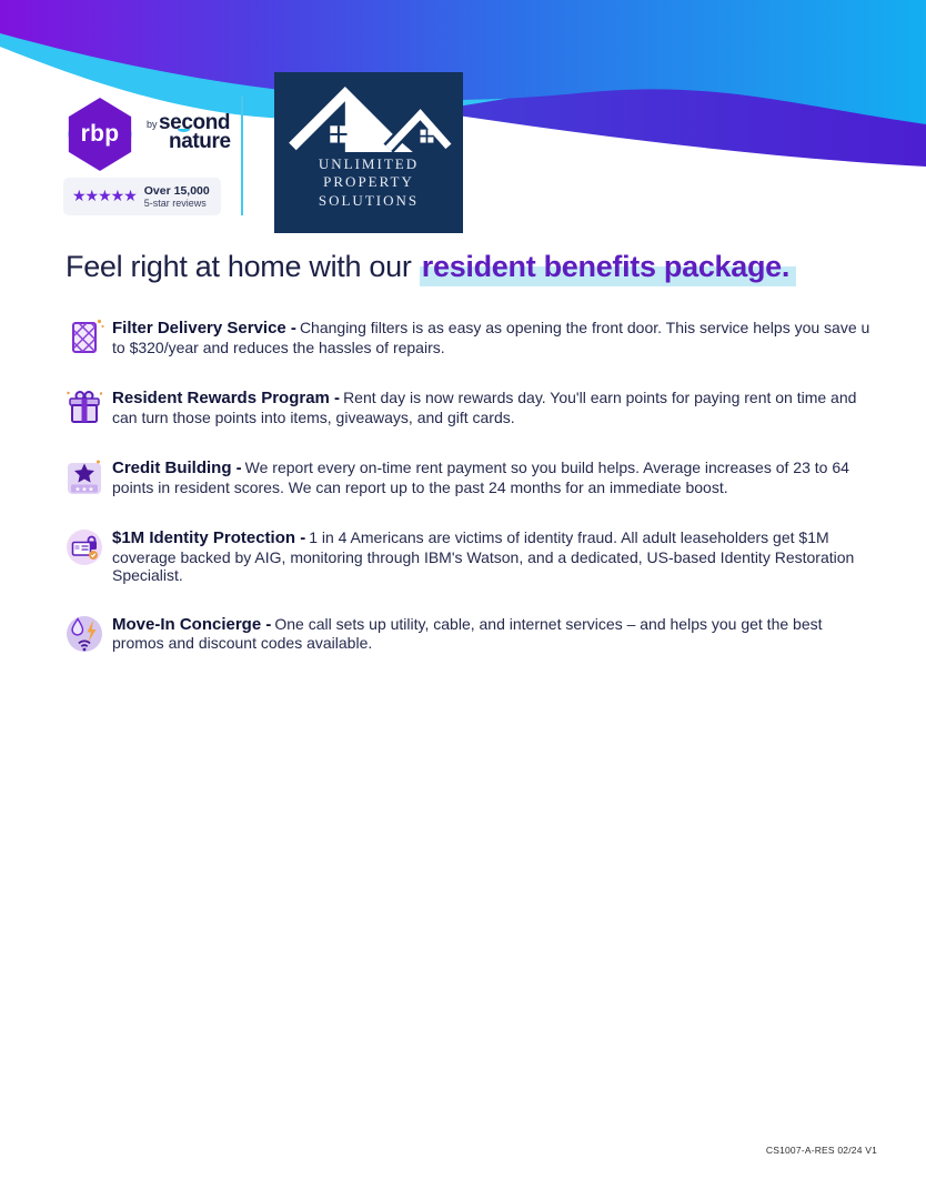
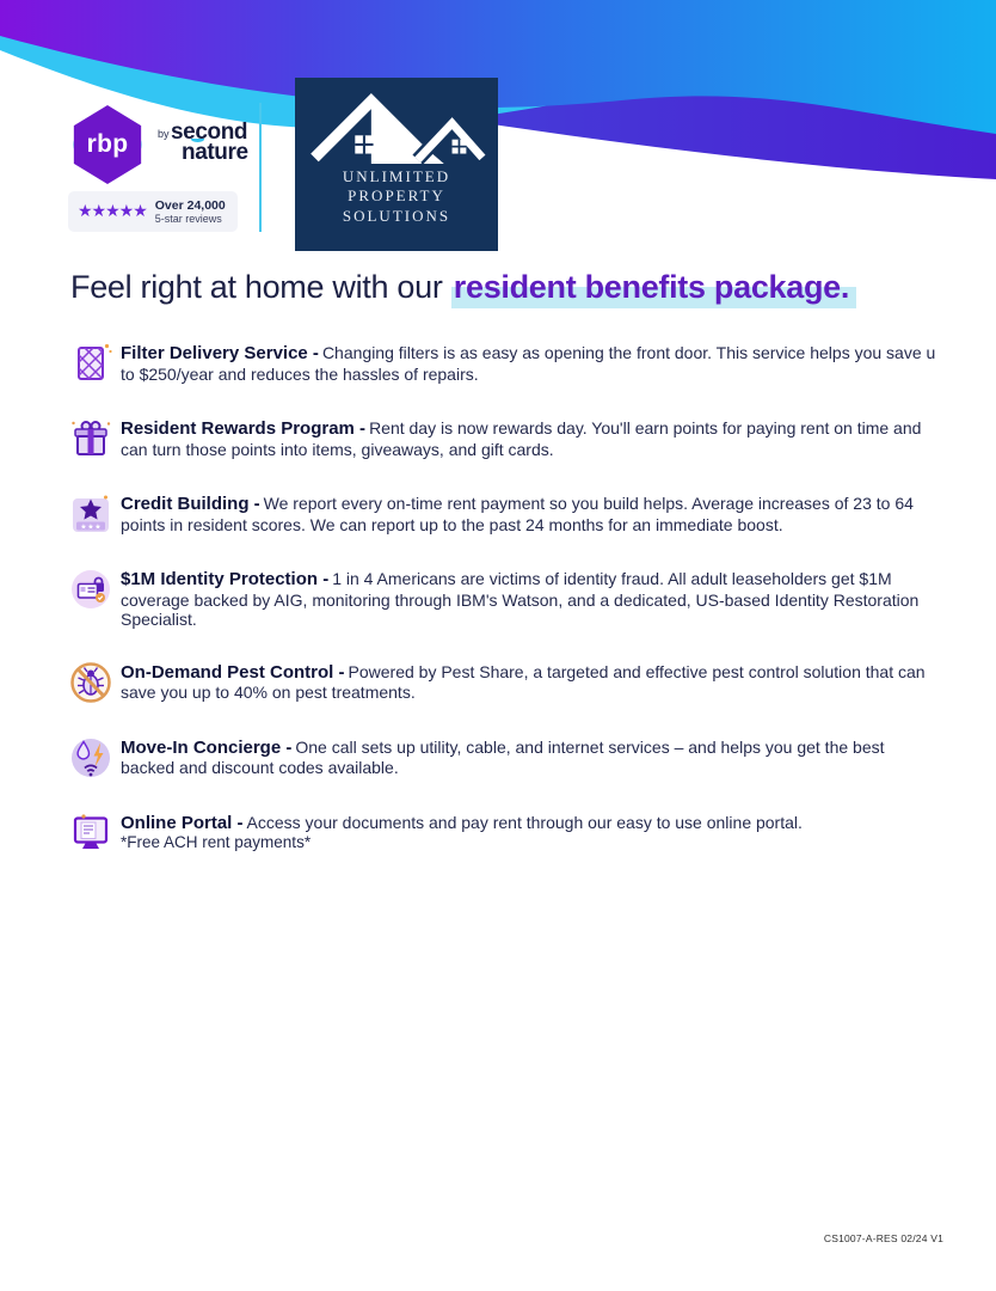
  rbp
  by
  second
  nature
  ★★★★★
- Over 15,000
+ Over 24,000
  5-star reviews
  UNLIMITED
  PROPERTY
  SOLUTIONS
  Feel right at home with our resident benefits package.
- Filter Delivery Service - Changing filters is as easy as opening the front door. This service helps you save u to $320/year and reduces the hassles of repairs.
+ Filter Delivery Service - Changing filters is as easy as opening the front door. This service helps you save u to $250/year and reduces the hassles of repairs.
  Resident Rewards Program - Rent day is now rewards day. You'll earn points for paying rent on time and can turn those points into items, giveaways, and gift cards.
  Credit Building - We report every on-time rent payment so you build helps. Average increases of 23 to 64 points in resident scores. We can report up to the past 24 months for an immediate boost.
  $1M Identity Protection - 1 in 4 Americans are victims of identity fraud. All adult leaseholders get $1M coverage backed by AIG, monitoring through IBM's Watson, and a dedicated, US-based Identity Restoration Specialist.
+ On-Demand Pest Control - Powered by Pest Share, a targeted and effective pest control solution that can save you up to 40% on pest treatments.
- Move-In Concierge - One call sets up utility, cable, and internet services – and helps you get the best promos and discount codes available.
+ Move-In Concierge - One call sets up utility, cable, and internet services – and helps you get the best backed and discount codes available.
+ Online Portal - Access your documents and pay rent through our easy to use online portal.
+ *Free ACH rent payments*
  CS1007-A-RES 02/24 V1
